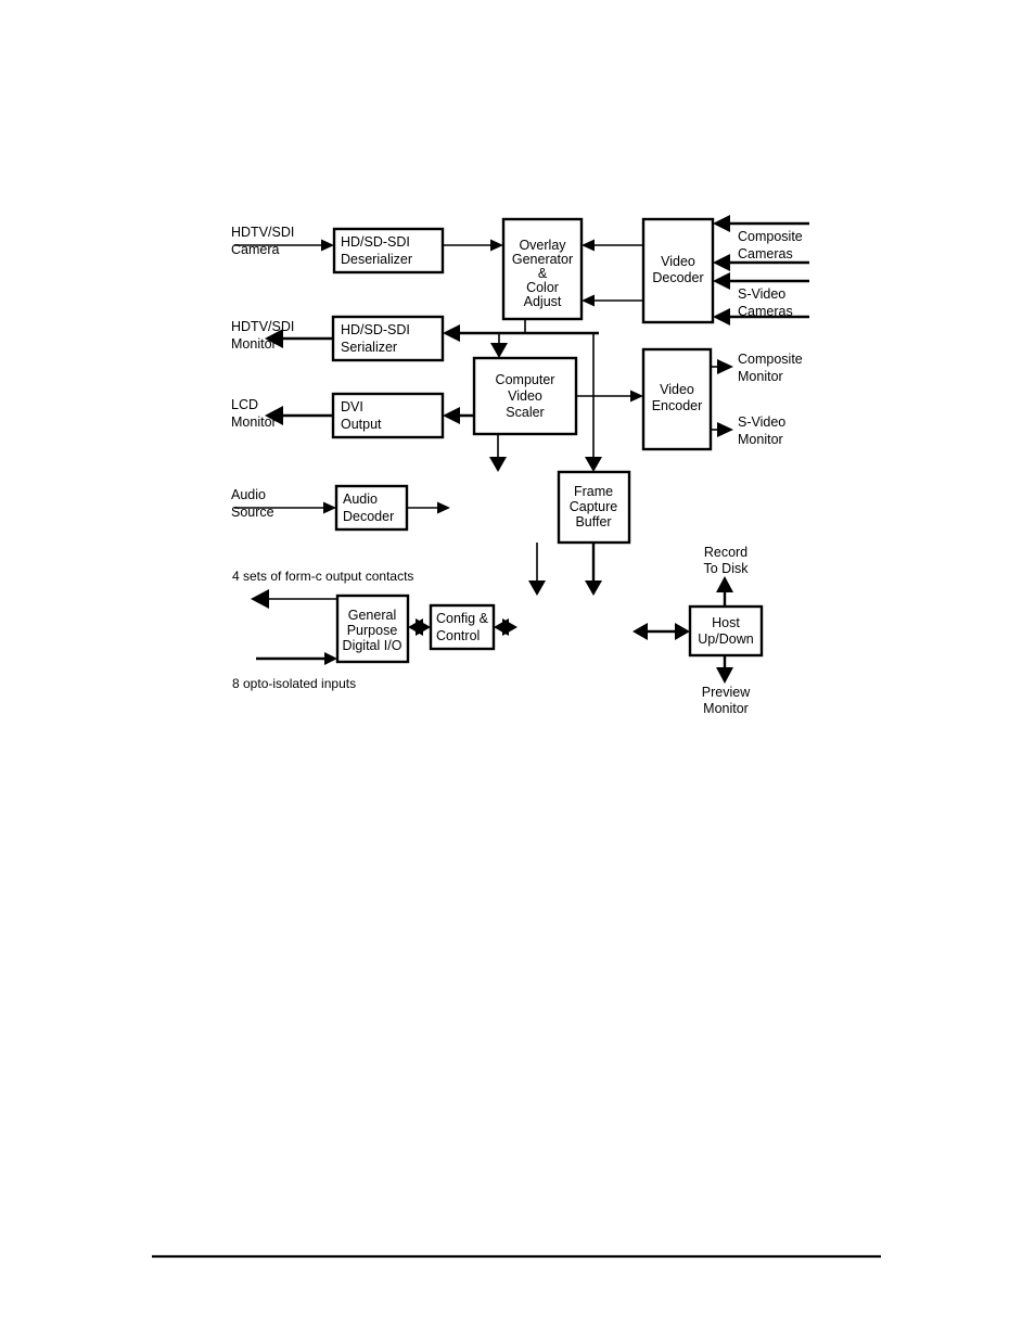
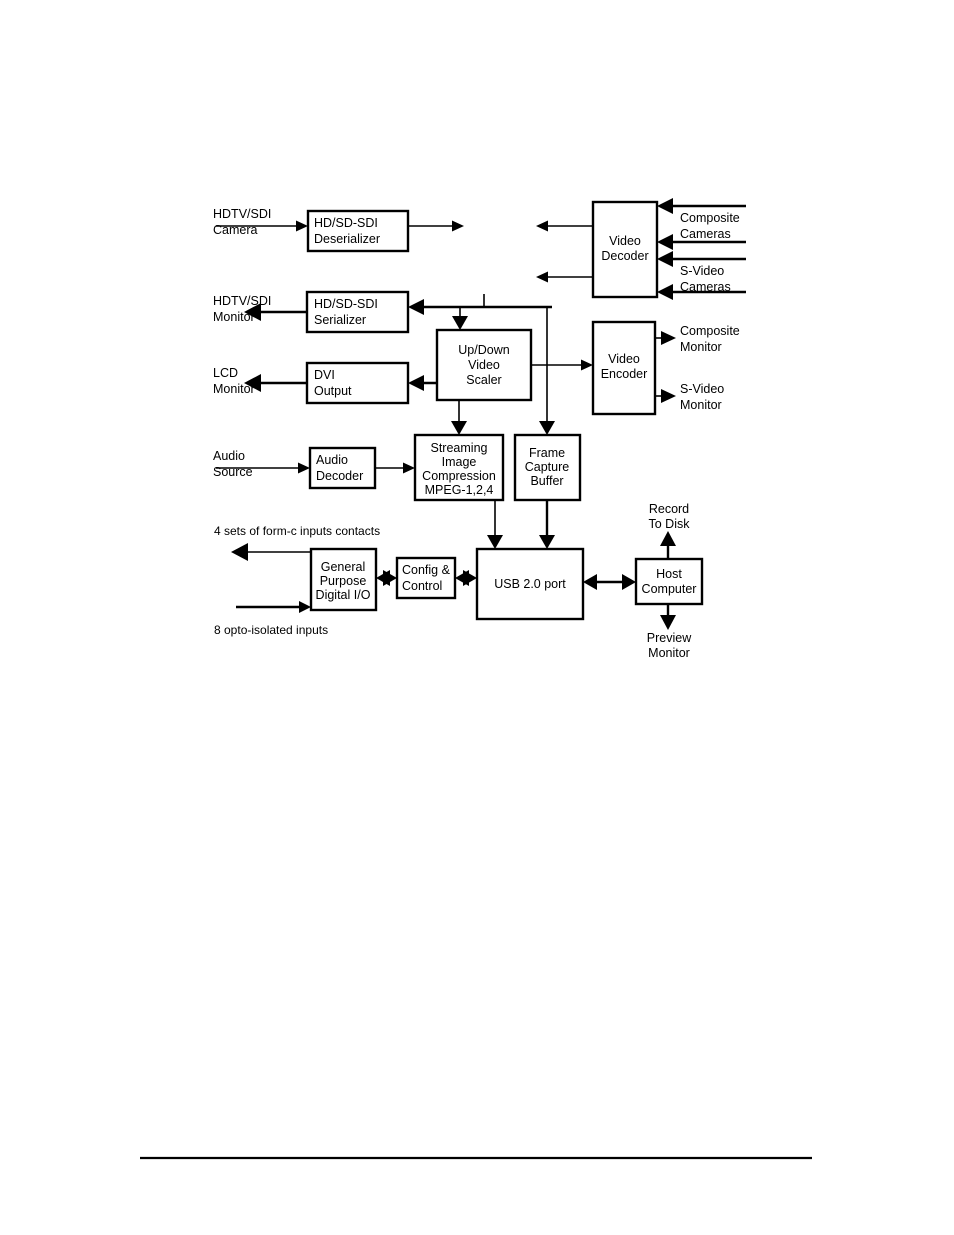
  HD/SD-SDI
  Deserializer
- Overlay
- Generator
- &
- Color
- Adjust
  Video
  Decoder
  HD/SD-SDI
  Serializer
- Computer
+ Up/Down
  Video
  Scaler
  Video
  Encoder
  DVI
  Output
  Audio
  Decoder
+ Streaming
+ Image
+ Compression
+ MPEG-1,2,4
  Frame
  Capture
  Buffer
  General
  Purpose
  Digital I/O
  Config &
  Control
+ USB 2.0 port
  Host
- Up/Down
+ Computer
  HDTV/SDI
  Camera
  HDTV/SDI
  Monitor
  LCD
  Monitor
  Audio
  Source
  Composite
  Cameras
  S-Video
  Cameras
  Composite
  Monitor
  S-Video
  Monitor
  Record
  To Disk
  Preview
  Monitor
- 4 sets of form-c output contacts
+ 4 sets of form-c inputs contacts
  8 opto-isolated inputs
